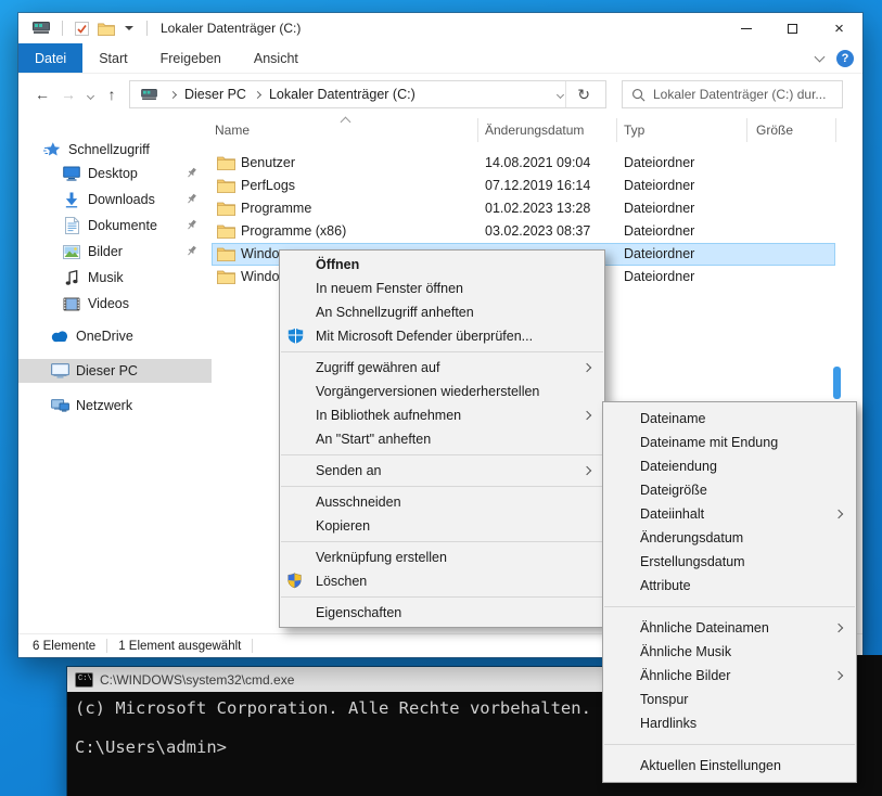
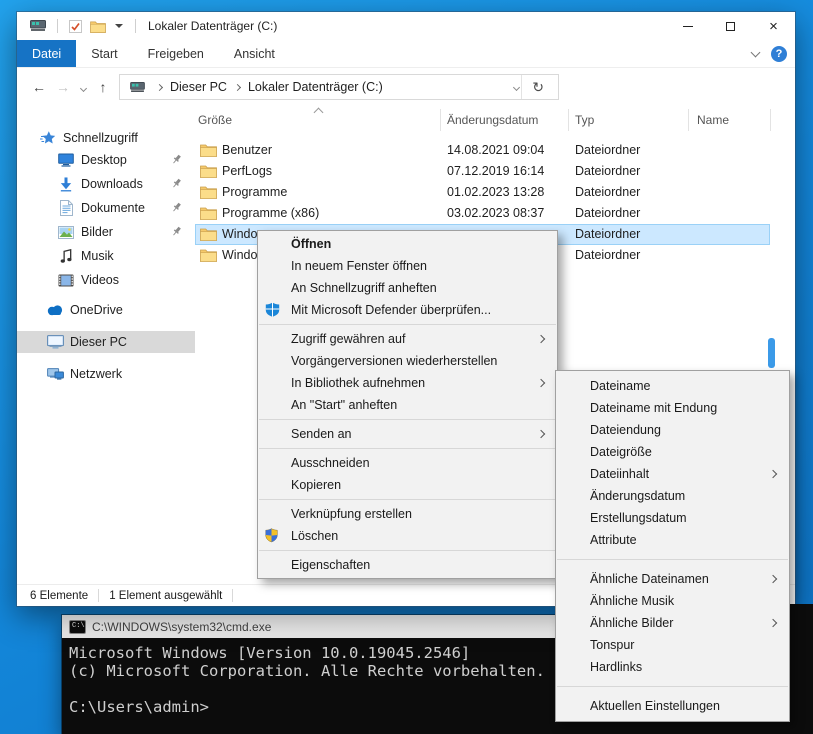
  C:\
  C:\WINDOWS\system32\cmd.exe
+ Microsoft Windows [Version 10.0.19045.2546]
  (c) Microsoft Corporation. Alle Rechte vorbehalten.
  C:\Users\admin>
  Lokaler Datenträger (C:)
  ×
  Datei
  Start
  Freigeben
  Ansicht
  ?
  ←
  →
  ↑
  Dieser PC
  Lokaler Datenträger (C:)
  ↻
- Lokaler Datenträger (C:) dur...
  Schnellzugriff
  Desktop
  Downloads
  Dokumente
  Bilder
  Musik
  Videos
  OneDrive
  Dieser PC
  Netzwerk
- Name
+ Größe
  Änderungsdatum
  Typ
- Größe
+ Name
  Benutzer
  14.08.2021 09:04
  Dateiordner
  PerfLogs
  07.12.2019 16:14
  Dateiordner
  Programme
  01.02.2023 13:28
  Dateiordner
  Programme (x86)
  03.02.2023 08:37
  Dateiordner
  Windo
  Dateiordner
  Windo
  Dateiordner
  6 Elemente
  1 Element ausgewählt
  Öffnen
  In neuem Fenster öffnen
  An Schnellzugriff anheften
  Mit Microsoft Defender überprüfen...
  Zugriff gewähren auf
  Vorgängerversionen wiederherstellen
  In Bibliothek aufnehmen
  An "Start" anheften
  Senden an
  Ausschneiden
  Kopieren
  Verknüpfung erstellen
  Löschen
  Eigenschaften
  Dateiname
  Dateiname mit Endung
  Dateiendung
  Dateigröße
  Dateiinhalt
  Änderungsdatum
  Erstellungsdatum
  Attribute
  Ähnliche Dateinamen
  Ähnliche Musik
  Ähnliche Bilder
  Tonspur
  Hardlinks
  Aktuellen Einstellungen
